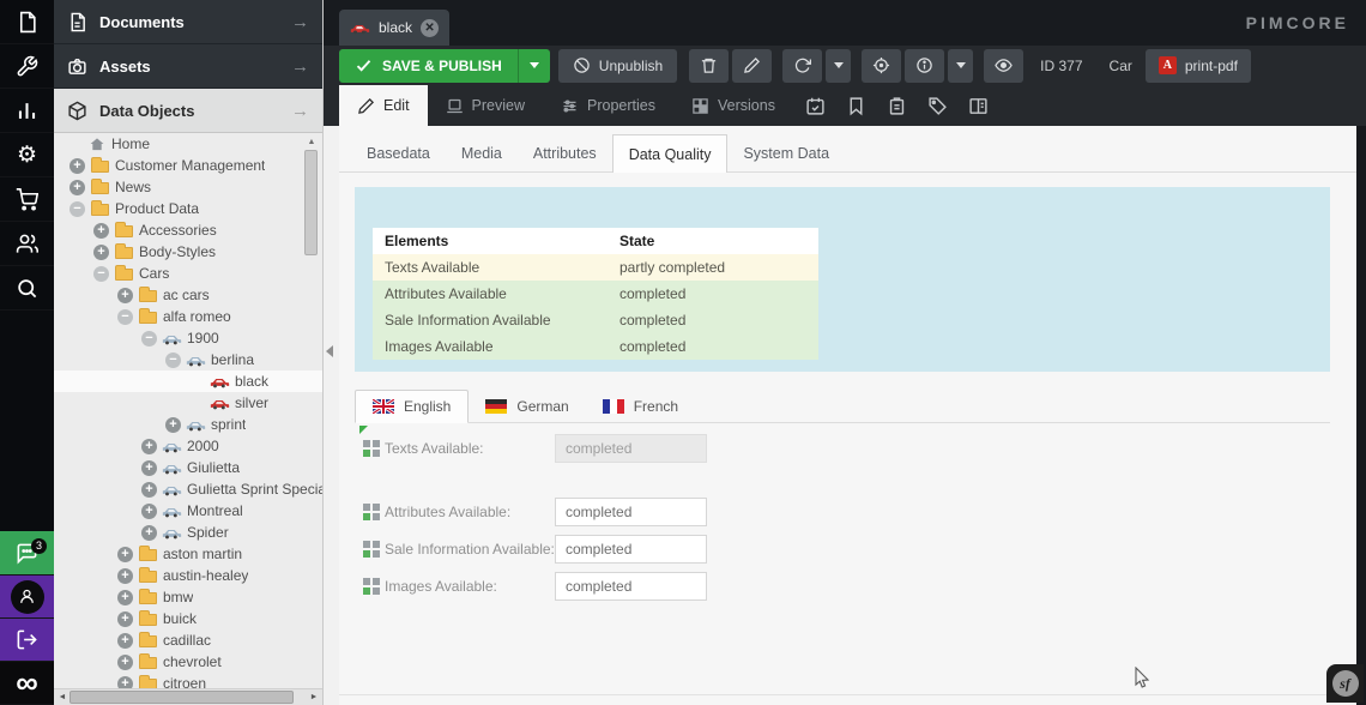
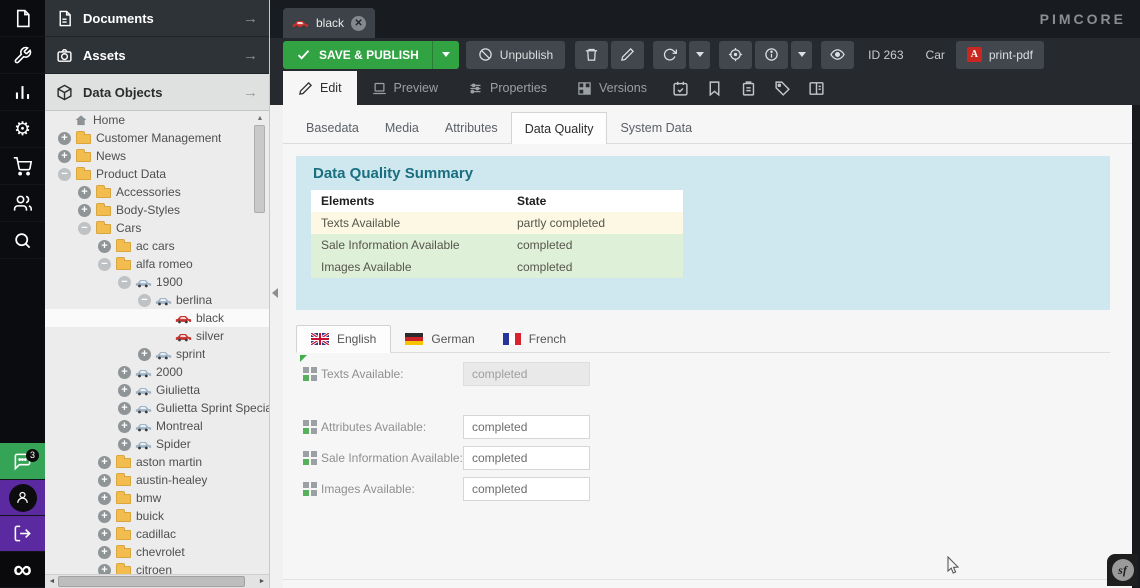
  ⚙
  3
  ∞
  Documents
  →
  Assets
  →
  Data Objects
  →
  Home
  +
  Customer Management
  +
  News
  −
  Product Data
  +
  Accessories
  +
  Body-Styles
  −
  Cars
  +
  ac cars
  −
  alfa romeo
  −
  1900
  −
  berlina
  black
  silver
  +
  sprint
  +
  2000
  +
  Giulietta
  +
  Gulietta Sprint Specia
  +
  Montreal
  +
  Spider
  +
  aston martin
  +
  austin-healey
  +
  bmw
  +
  buick
  +
  cadillac
  +
  chevrolet
  +
  citroen
  black
  ✕
  PIMCORE
  SAVE & PUBLISH
  Unpublish
- ID 377
+ ID 263
  Car
  A
  print-pdf
  Edit
  Preview
  Properties
  Versions
  Basedata
  Media
  Attributes
  Data Quality
  System Data
+ Data Quality Summary
  Elements	State
  Texts Available	partly completed
- Attributes Available	completed
  Sale Information Available	completed
  Images Available	completed
  English
  German
  French
  Texts Available:
  completed
  Attributes Available:
  completed
  Sale Information Available:
  completed
  Images Available:
  completed
  sf
